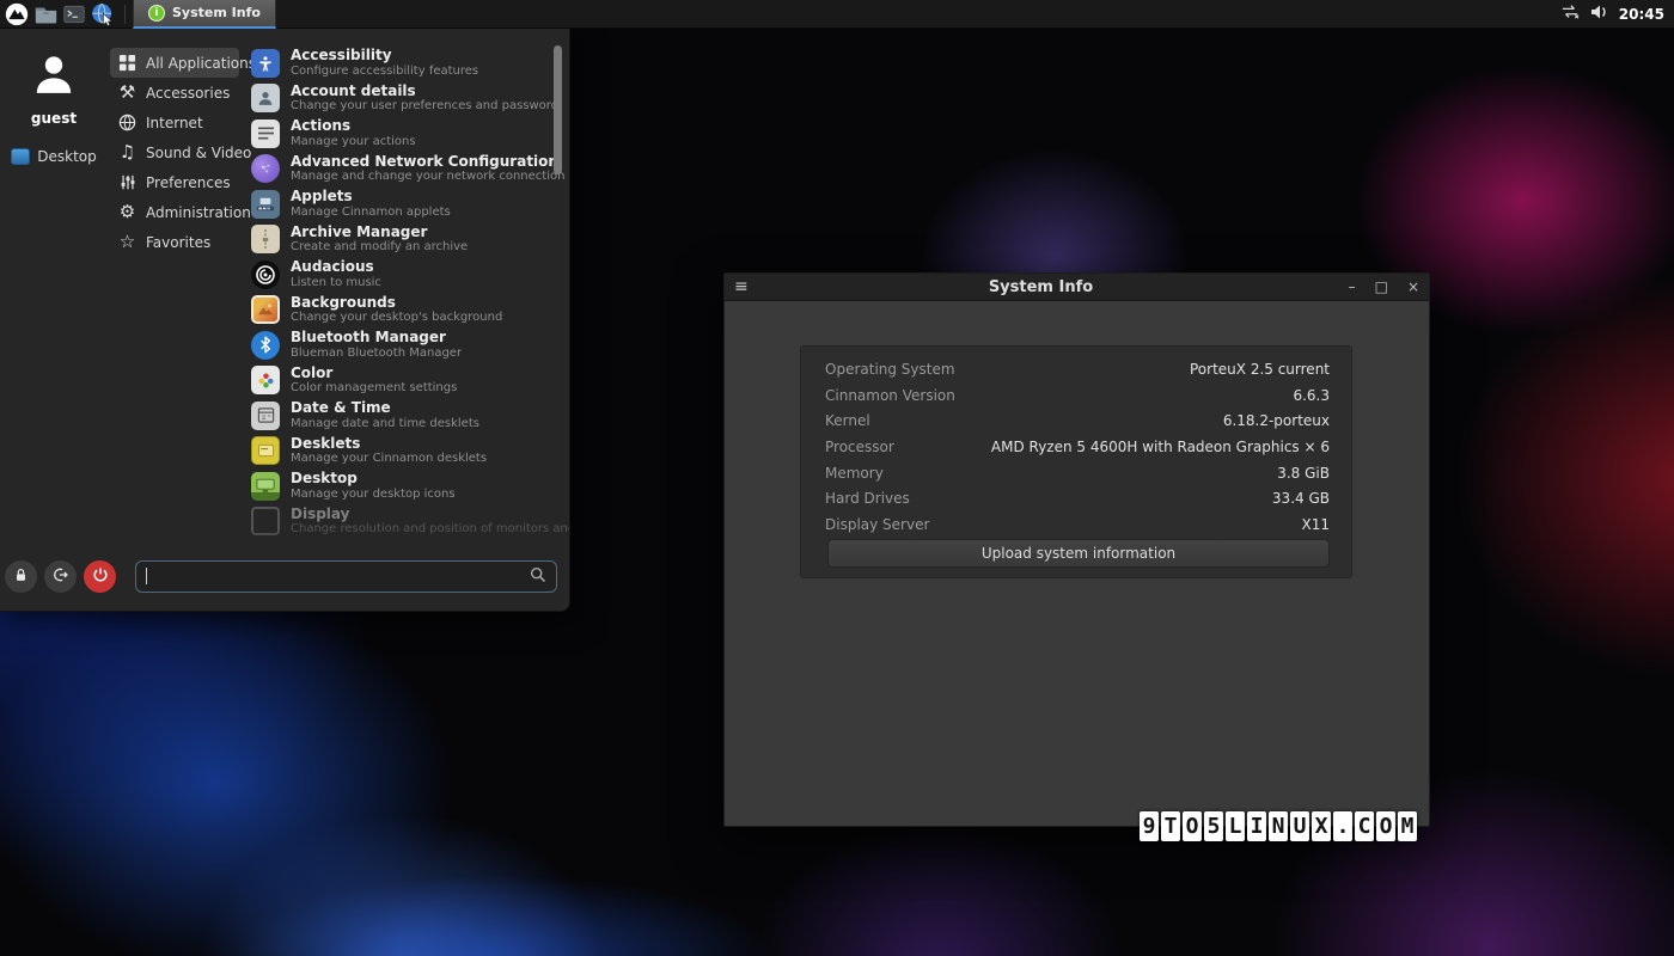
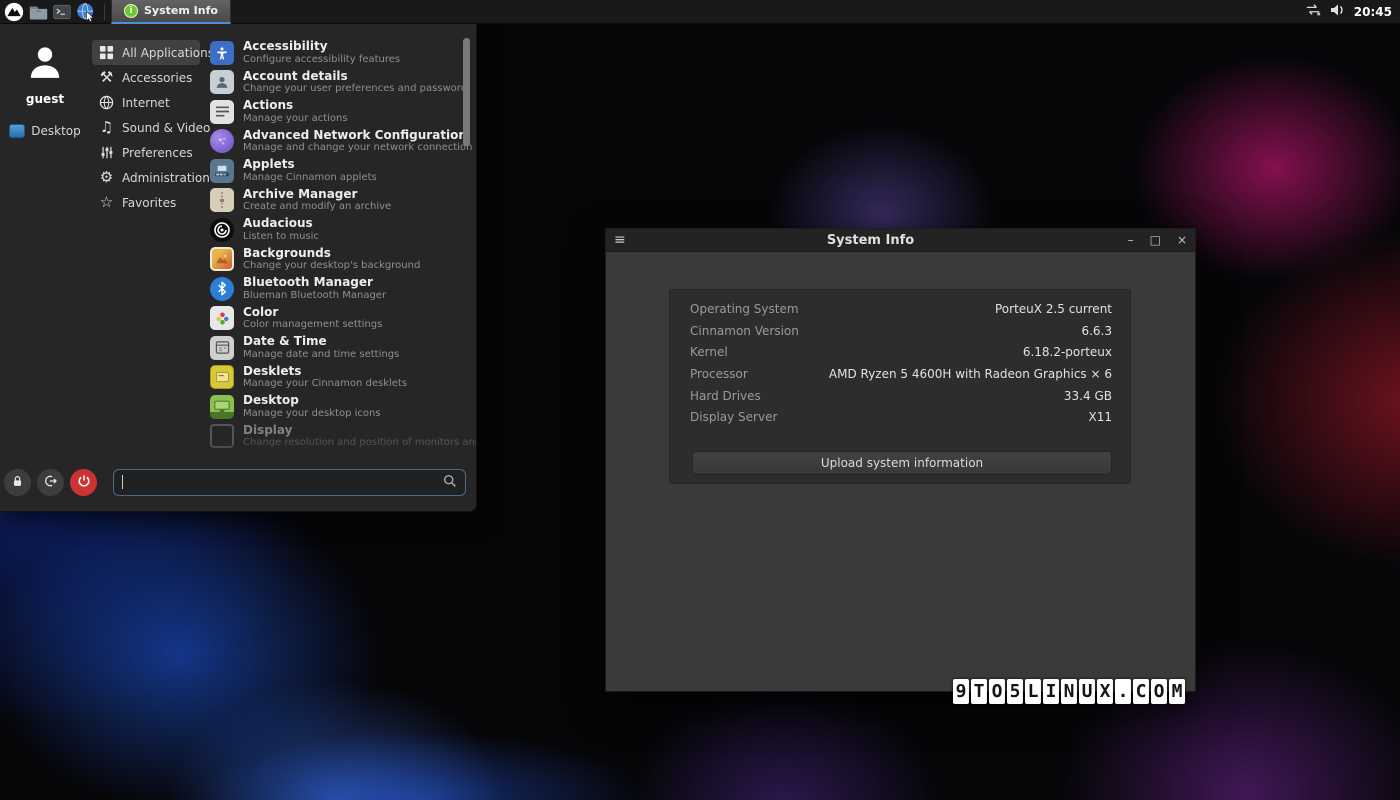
  i
  System Info
  20:45
  guest
  Desktop
  All Application
  ⚒
  Accessories
  Internet
  ♫
  Sound & Video
  Preferences
  ⚙
  Administration
  ☆
  Favorites
  Accessibility
  Configure accessibility features
  Account details
  Change your user preferences and passwor
  Actions
  Manage your actions
  Advanced Network Configuratio
  Manage and change your network connection
  Applets
  Manage Cinnamon applets
  Archive Manager
  Create and modify an archive
  Audacious
  Listen to music
  Backgrounds
  Change your desktop's background
  Bluetooth Manager
  Blueman Bluetooth Manager
  Color
  Color management settings
  Date & Time
- Manage date and time desklets
+ Manage date and time settings
  Desklets
  Manage your Cinnamon desklets
  Desktop
  Manage your desktop icons
  Display
  ≡
  System Info
  –
  □
  ×
  Operating System
  PorteuX 2.5 current
  Cinnamon Version
  6.6.3
  Kernel
  6.18.2-porteux
  Processor
  AMD Ryzen 5 4600H with Radeon Graphics × 6
- Memory
- 3.8 GiB
  Hard Drives
  33.4 GB
  Display Server
  X11
  Upload system information
  9
  T
  O
  5
  L
  I
  N
  U
  X
  .
  C
  O
  M
